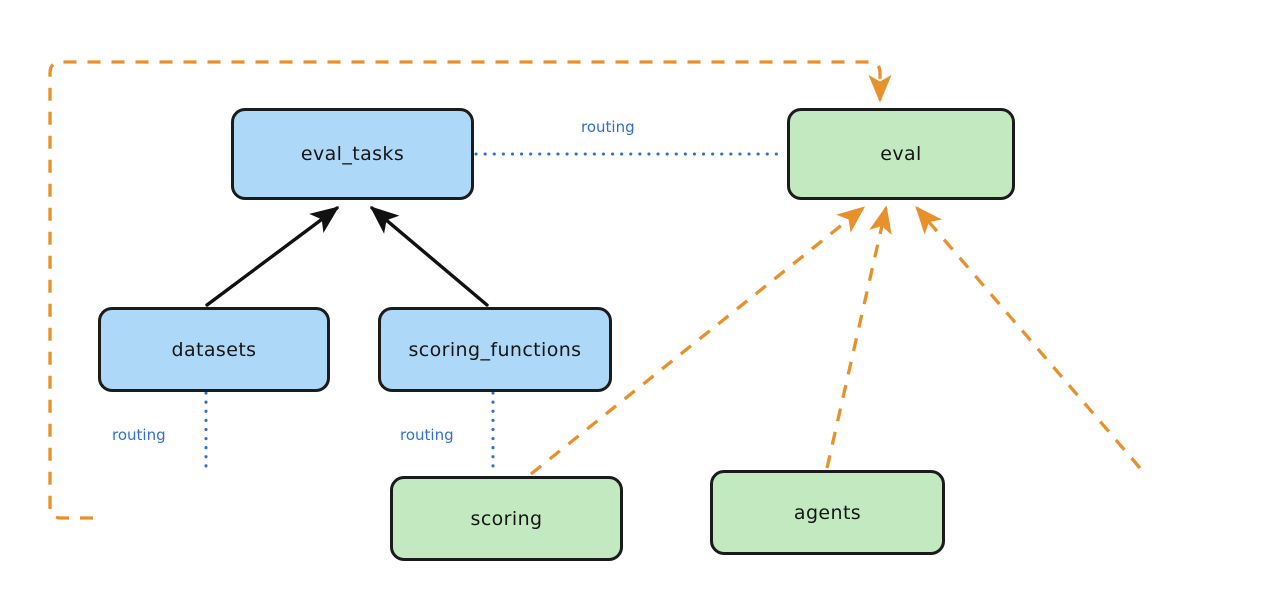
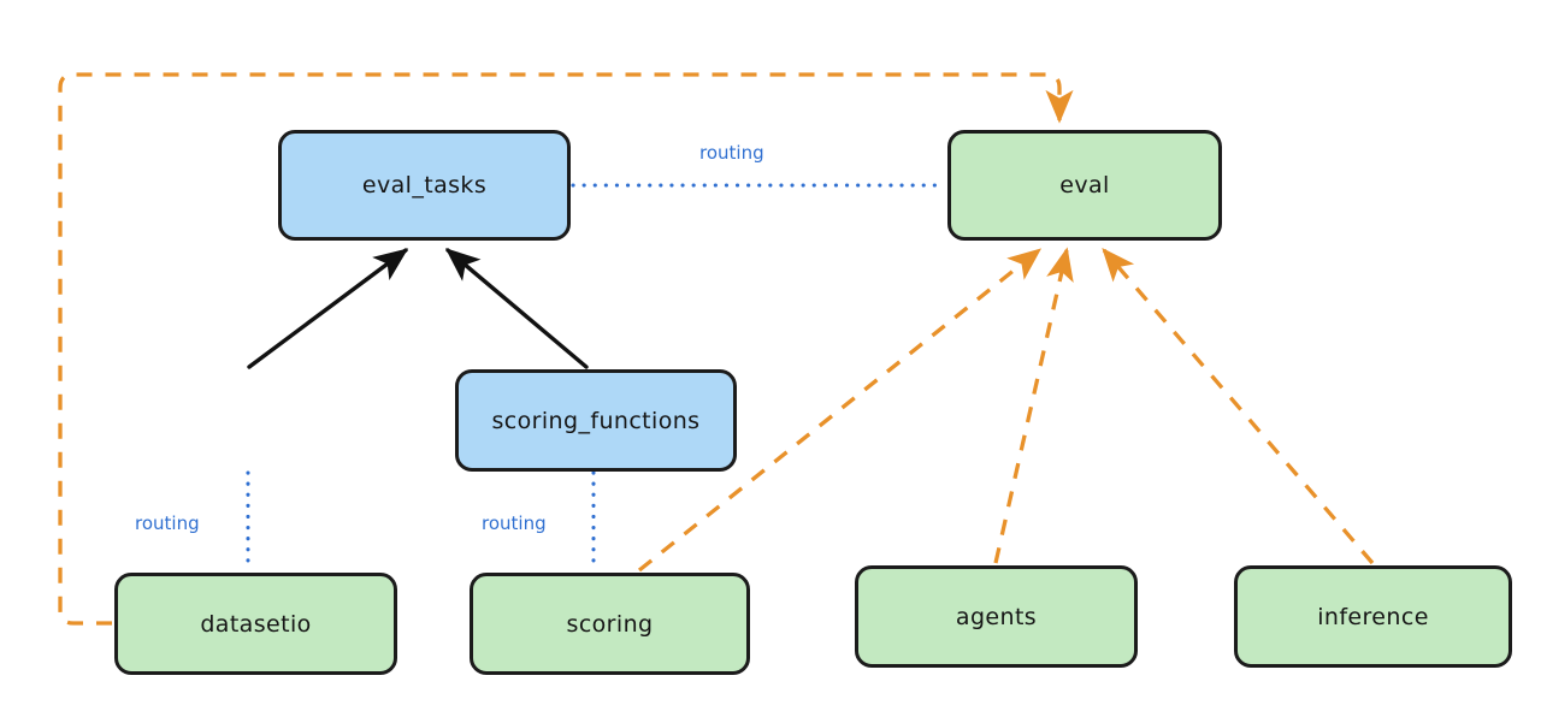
  eval_tasks
  eval
- datasets
  scoring_functions
+ datasetio
  scoring
  agents
+ inference
  routing
  routing
  routing
